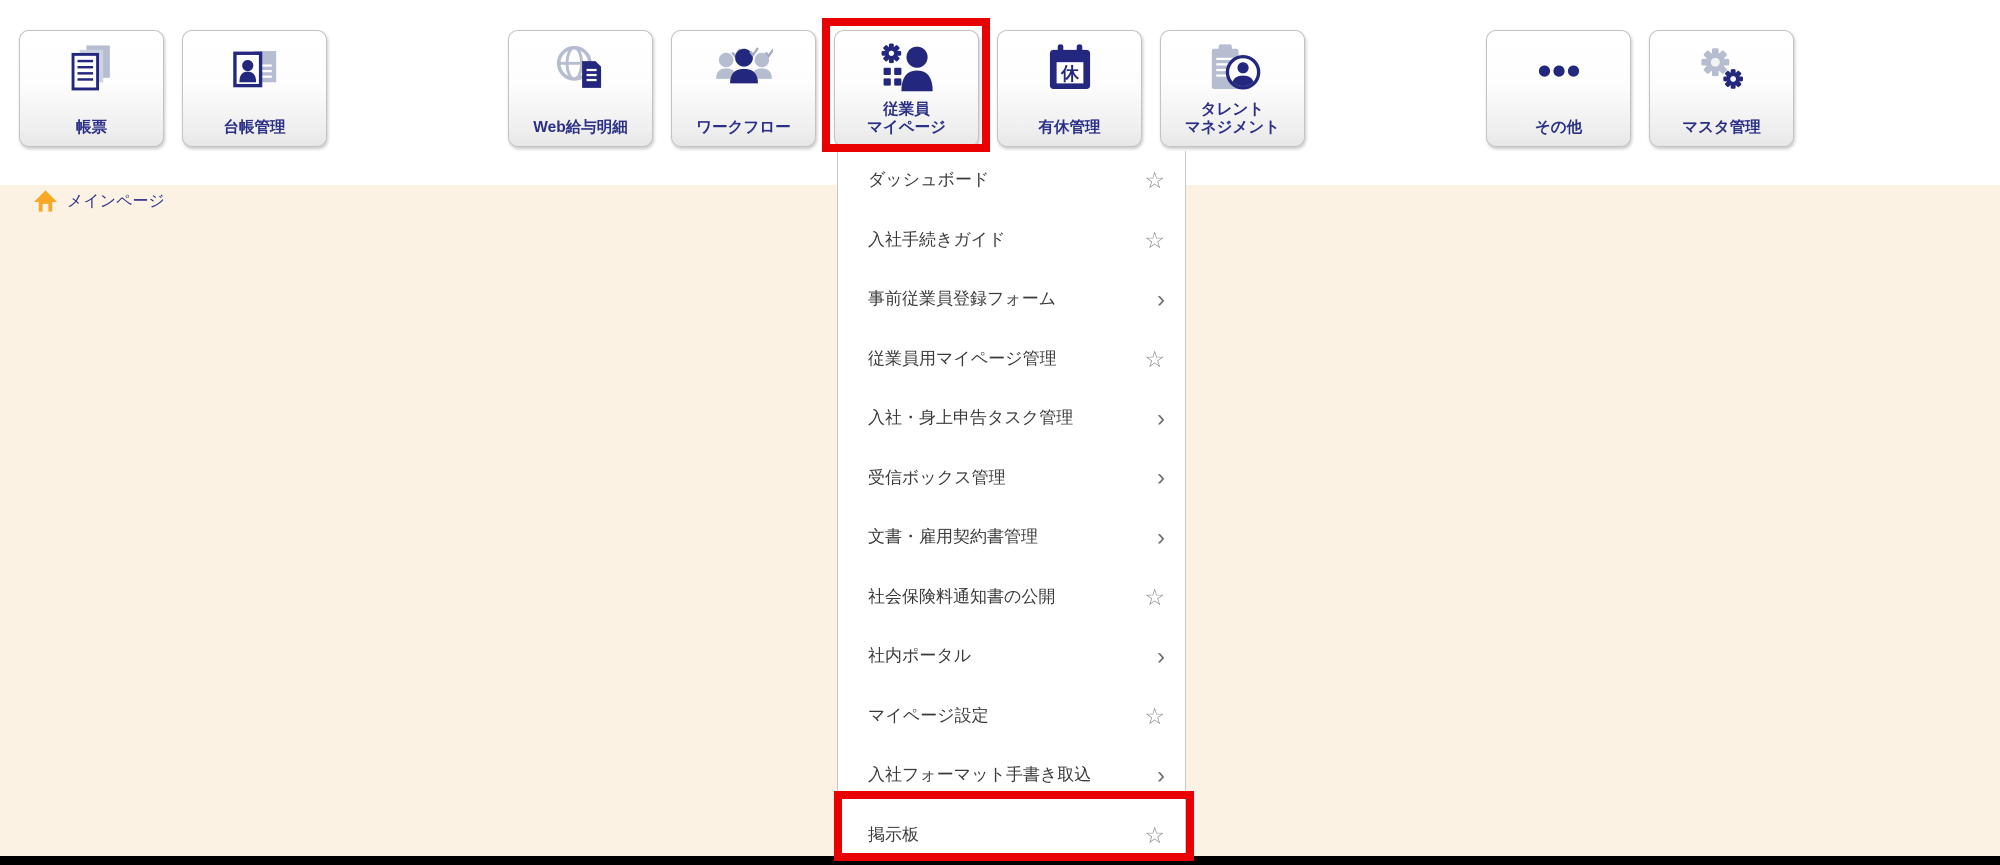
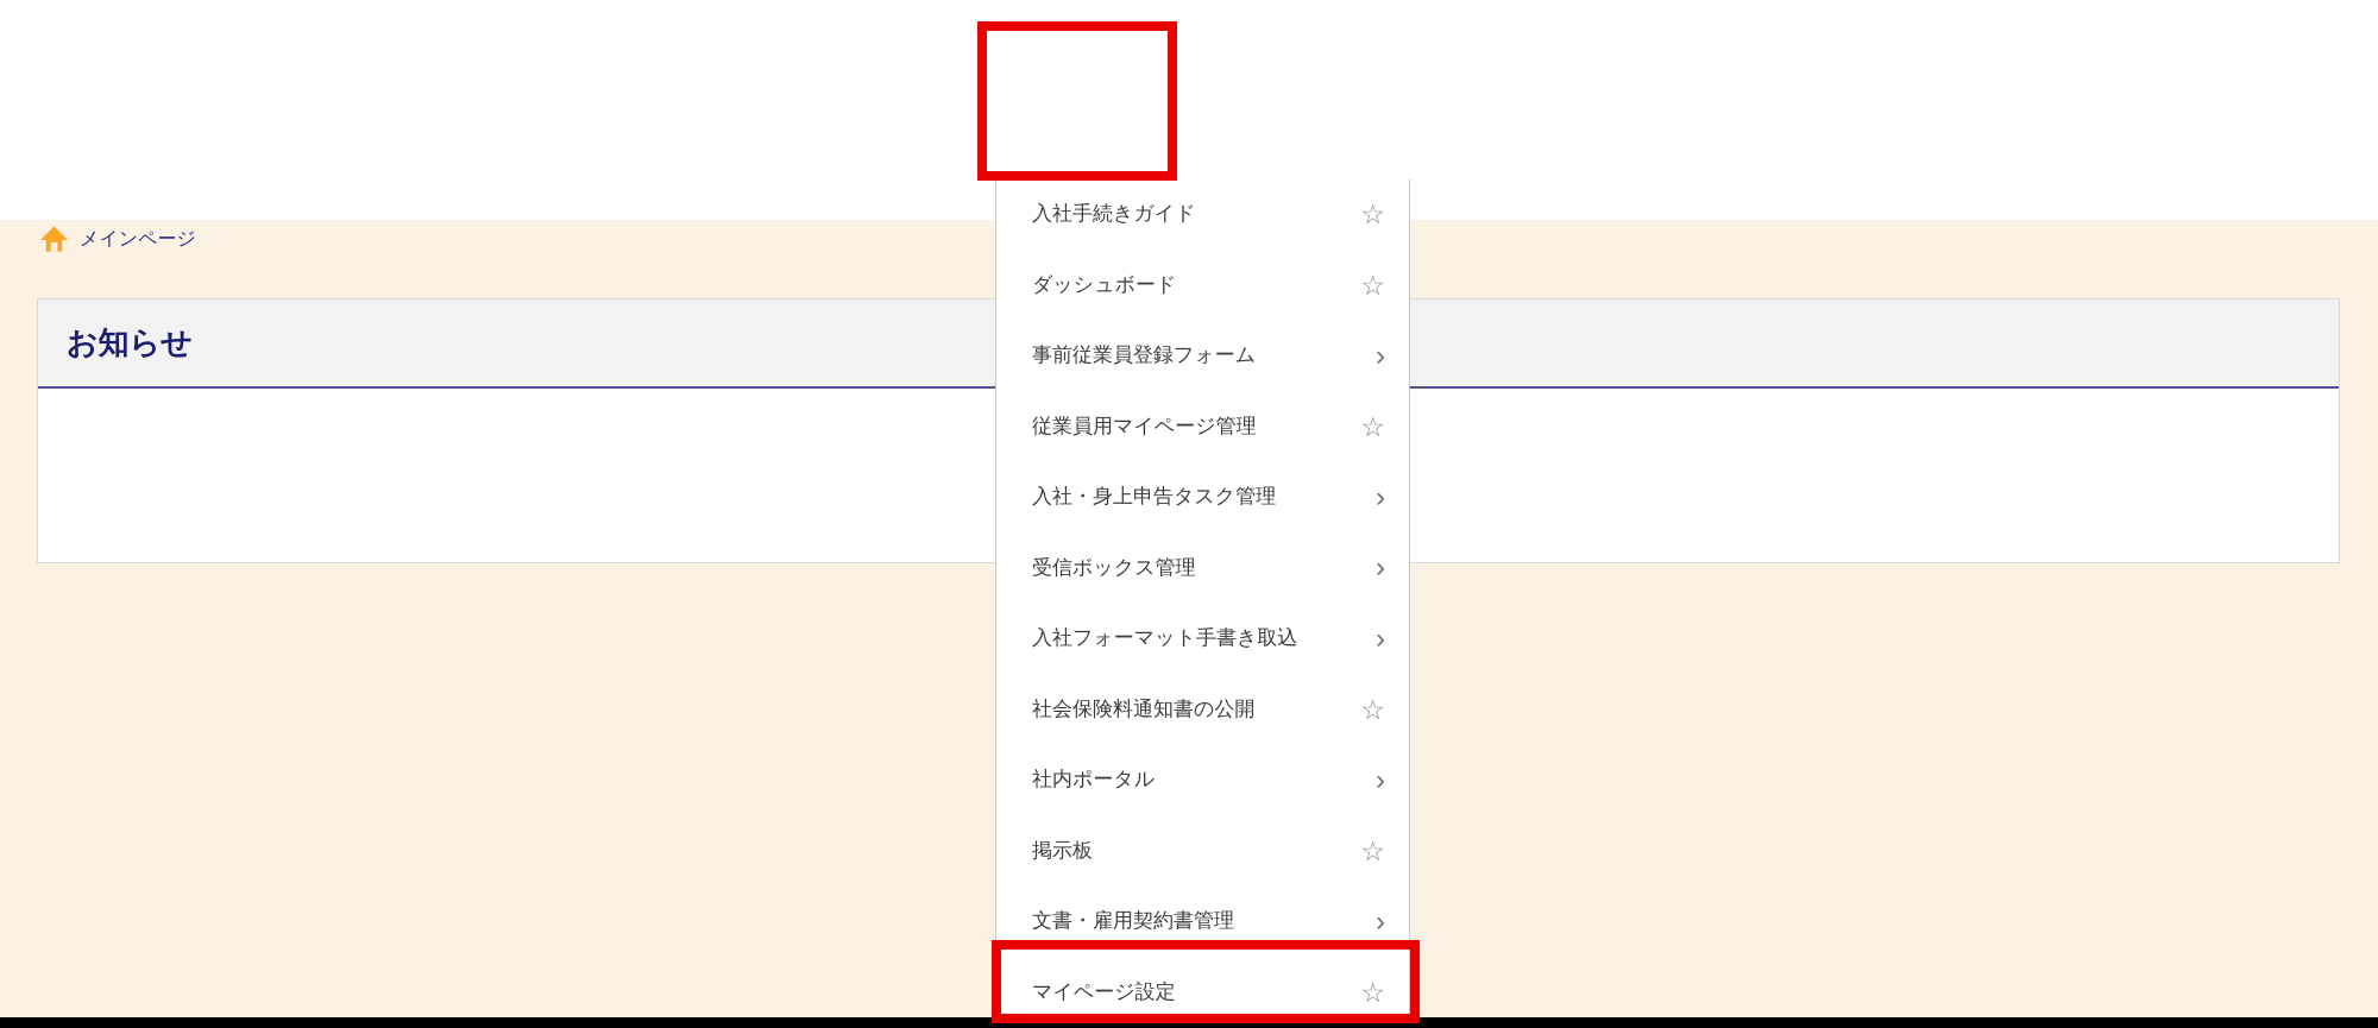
- 帳票
- 台帳管理
- Web給与明細
- ワークフロー
- 従業員
- マイページ
- 休
- 有休管理
- タレント
- マネジメント
- その他
- マスタ管理
  メインページ
+ お知らせ
- ダッシュボード
+ 入社手続きガイド
  ☆
- 入社手続きガイド
+ ダッシュボード
  ☆
  事前従業員登録フォーム
  ›
  従業員用マイページ管理
  ☆
  入社・身上申告タスク管理
  ›
  受信ボックス管理
  ›
- 文書・雇用契約書管理
+ 入社フォーマット手書き取込
  ›
  社会保険料通知書の公開
  ☆
  社内ポータル
  ›
- マイページ設定
+ 掲示板
  ☆
- 入社フォーマット手書き取込
+ 文書・雇用契約書管理
  ›
- 掲示板
+ マイページ設定
  ☆
